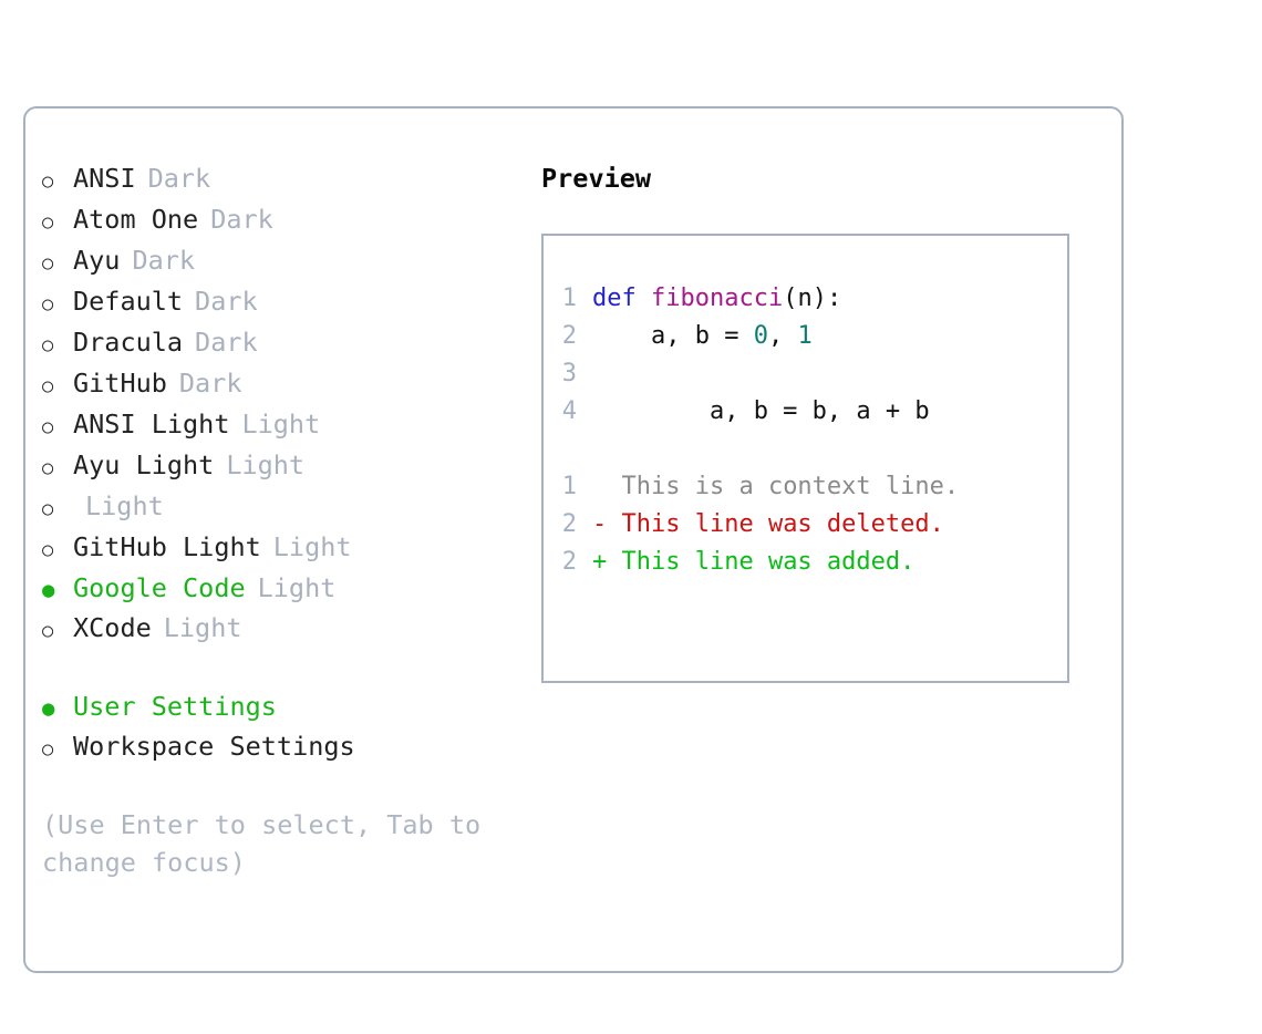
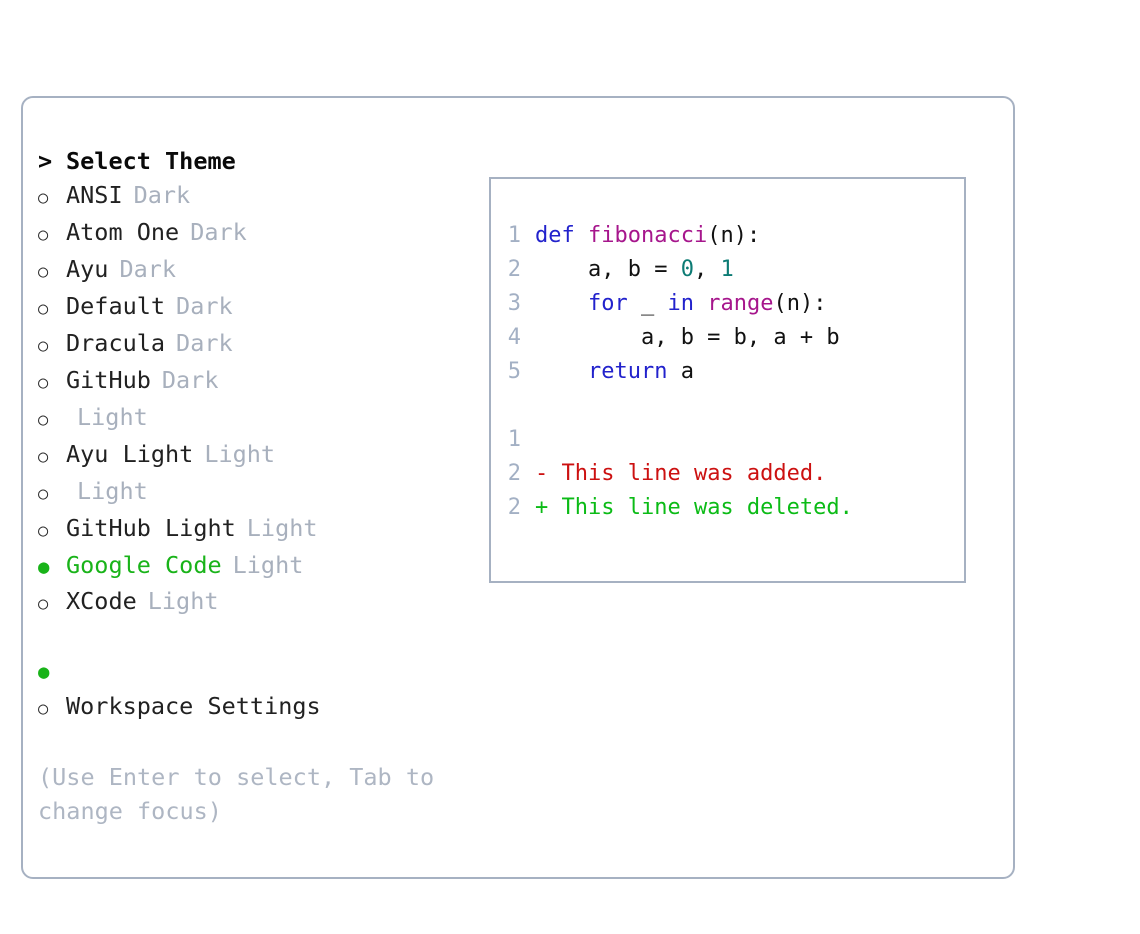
+ >
+ Select Theme
  ○
  ANSI
  Dark
  ○
  Atom One
  Dark
  ○
  Ayu
  Dark
  ○
  Default
  Dark
  ○
  Dracula
  Dark
  ○
  GitHub
  Dark
  ○
- ANSI Light
  Light
  ○
  Ayu Light
  Light
  ○
  Light
  ○
  GitHub Light
  Light
  ●
  Google Code
  Light
  ○
  XCode
  Light
  ●
- User Settings
  ○
  Workspace Settings
  (Use Enter to select, Tab to change focus)
- Preview
  1
  def fibonacci(n):
  2
  a, b = 0, 1
  3
+ for _ in range(n):
  4
  a, b = b, a + b
+ 5
+ return a
  1
- This is a context line.
  2
- - This line was deleted.
+ - This line was added.
  2
- + This line was added.
+ + This line was deleted.
